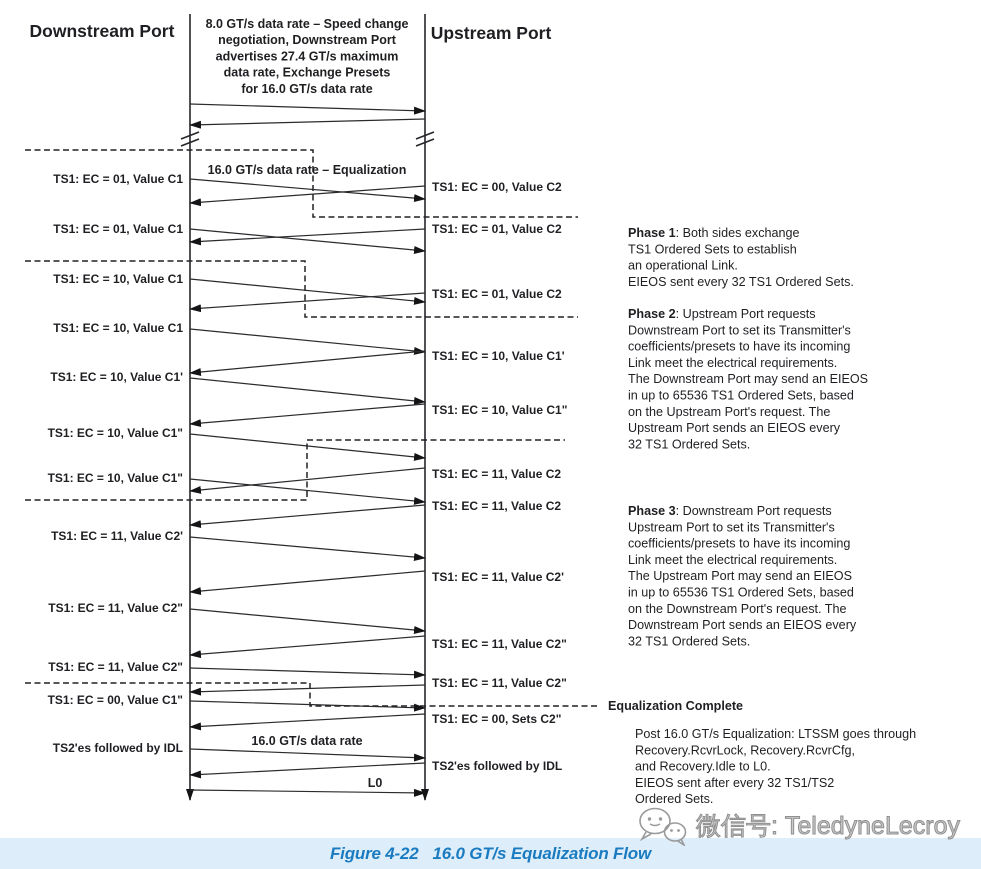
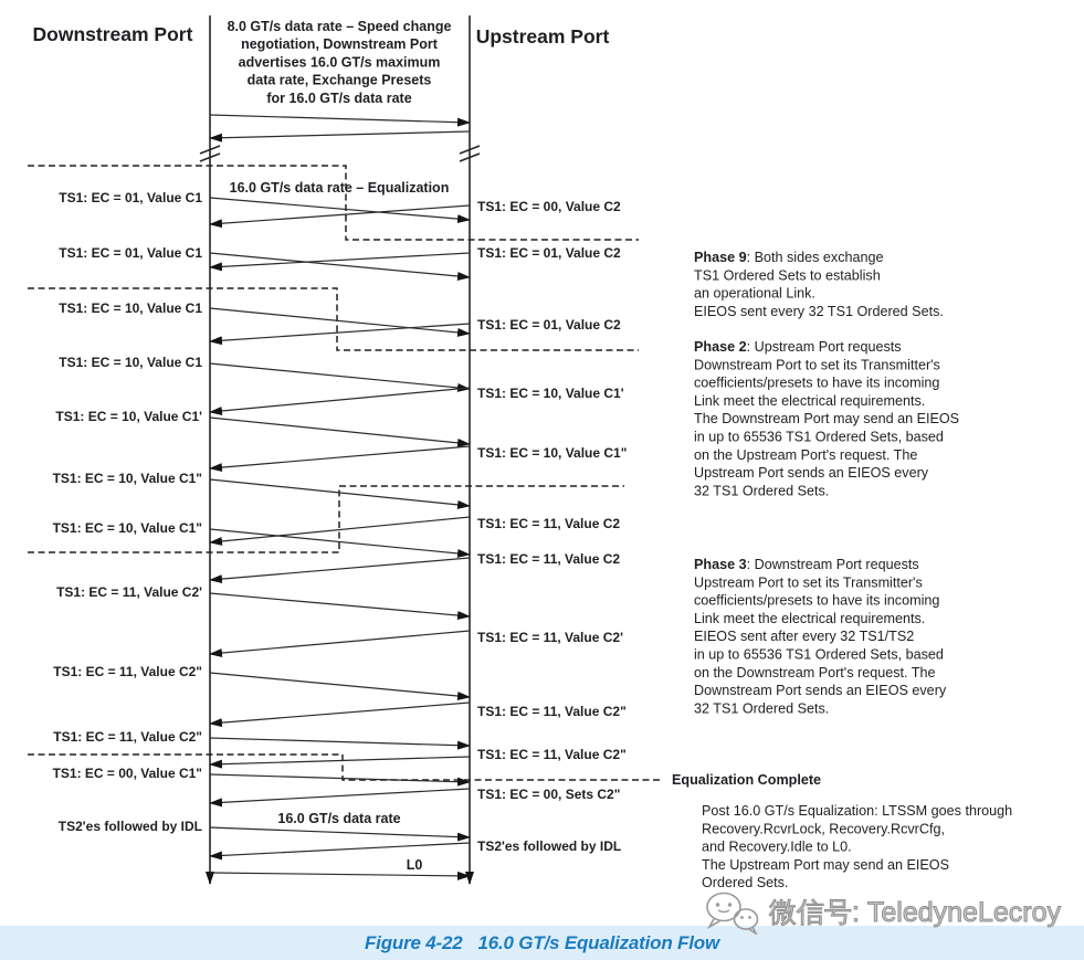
  Downstream Port
  Upstream Port
  8.0 GT/s data rate – Speed change
  negotiation, Downstream Port
- advertises 27.4 GT/s maximum
+ advertises 16.0 GT/s maximum
  data rate, Exchange Presets
  for 16.0 GT/s data rate
  16.0 GT/s data rate – Equalization
  16.0 GT/s data rate
  L0
  TS1: EC = 01, Value C1
  TS1: EC = 01, Value C1
  TS1: EC = 10, Value C1
  TS1: EC = 10, Value C1
  TS1: EC = 10, Value C1'
  TS1: EC = 10, Value C1"
  TS1: EC = 10, Value C1"
  TS1: EC = 11, Value C2'
  TS1: EC = 11, Value C2"
  TS1: EC = 11, Value C2"
  TS1: EC = 00, Value C1"
  TS2'es followed by IDL
  TS1: EC = 00, Value C2
  TS1: EC = 01, Value C2
  TS1: EC = 01, Value C2
  TS1: EC = 10, Value C1'
  TS1: EC = 10, Value C1"
  TS1: EC = 11, Value C2
  TS1: EC = 11, Value C2
  TS1: EC = 11, Value C2'
  TS1: EC = 11, Value C2"
  TS1: EC = 11, Value C2"
  TS1: EC = 00, Sets C2"
  TS2'es followed by IDL
- Phase 1: Both sides exchange TS1 Ordered Sets to establish an operational Link. EIEOS sent every 32 TS1 Ordered Sets.
+ Phase 9: Both sides exchange TS1 Ordered Sets to establish an operational Link. EIEOS sent every 32 TS1 Ordered Sets.
  Phase 2: Upstream Port requests Downstream Port to set its Transmitter's coefficients/presets to have its incoming Link meet the electrical requirements. The Downstream Port may send an EIEOS in up to 65536 TS1 Ordered Sets, based on the Upstream Port's request. The Upstream Port sends an EIEOS every 32 TS1 Ordered Sets.
- Phase 3: Downstream Port requests Upstream Port to set its Transmitter's coefficients/presets to have its incoming Link meet the electrical requirements. The Upstream Port may send an EIEOS in up to 65536 TS1 Ordered Sets, based on the Downstream Port's request. The Downstream Port sends an EIEOS every 32 TS1 Ordered Sets.
+ Phase 3: Downstream Port requests Upstream Port to set its Transmitter's coefficients/presets to have its incoming Link meet the electrical requirements. EIEOS sent after every 32 TS1/TS2 in up to 65536 TS1 Ordered Sets, based on the Downstream Port's request. The Downstream Port sends an EIEOS every 32 TS1 Ordered Sets.
  Equalization Complete
- Post 16.0 GT/s Equalization: LTSSM goes through Recovery.RcvrLock, Recovery.RcvrCfg, and Recovery.Idle to L0. EIEOS sent after every 32 TS1/TS2 Ordered Sets.
+ Post 16.0 GT/s Equalization: LTSSM goes through Recovery.RcvrLock, Recovery.RcvrCfg, and Recovery.Idle to L0. The Upstream Port may send an EIEOS Ordered Sets.
  微信号: TeledyneLecroy
  Figure 4-22
  16.0 GT/s Equalization Flow
